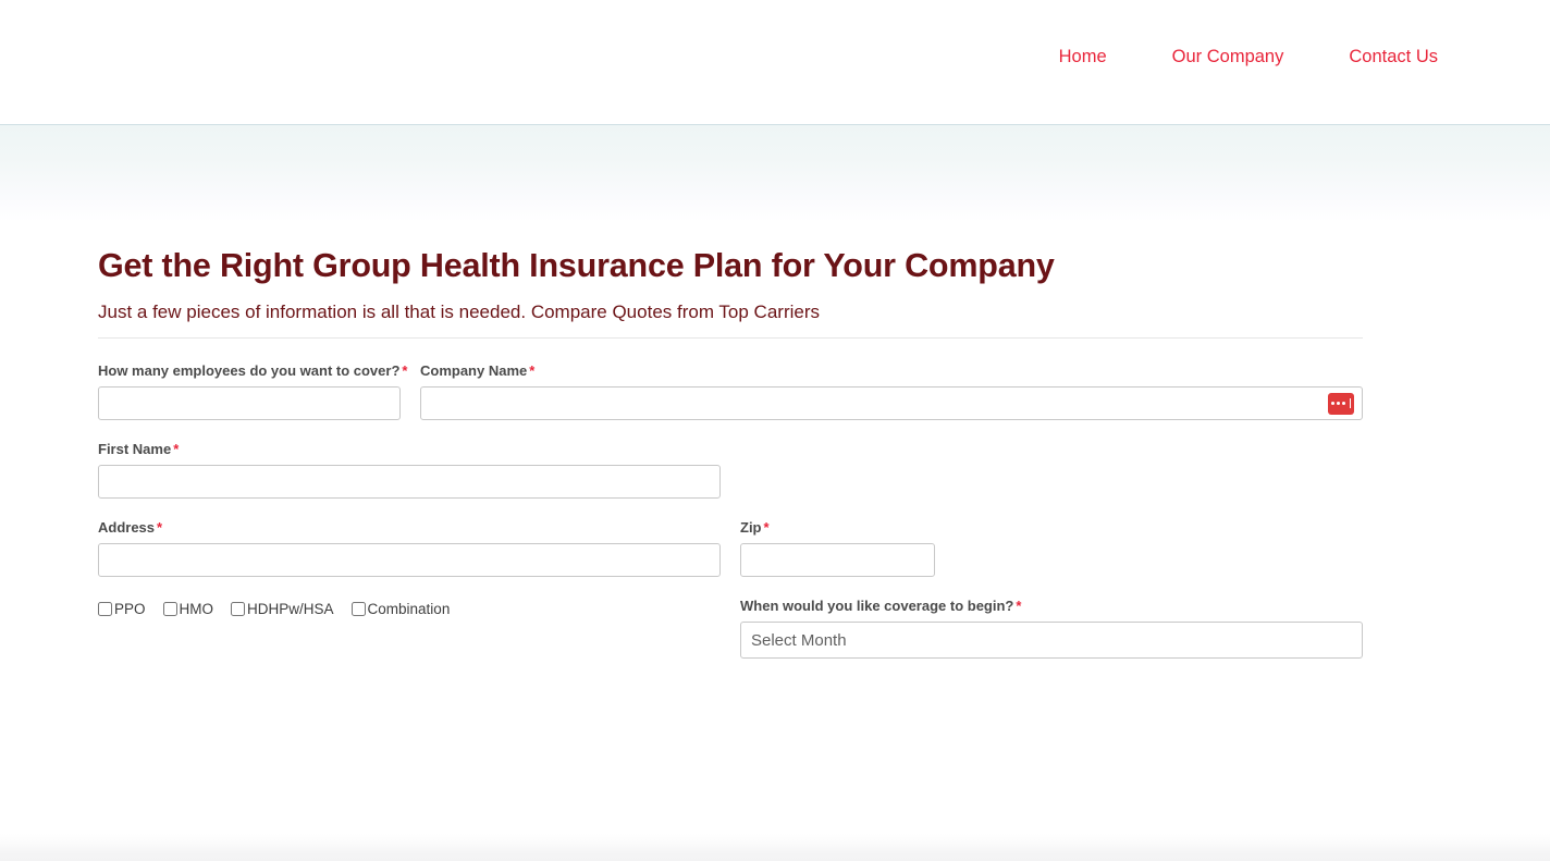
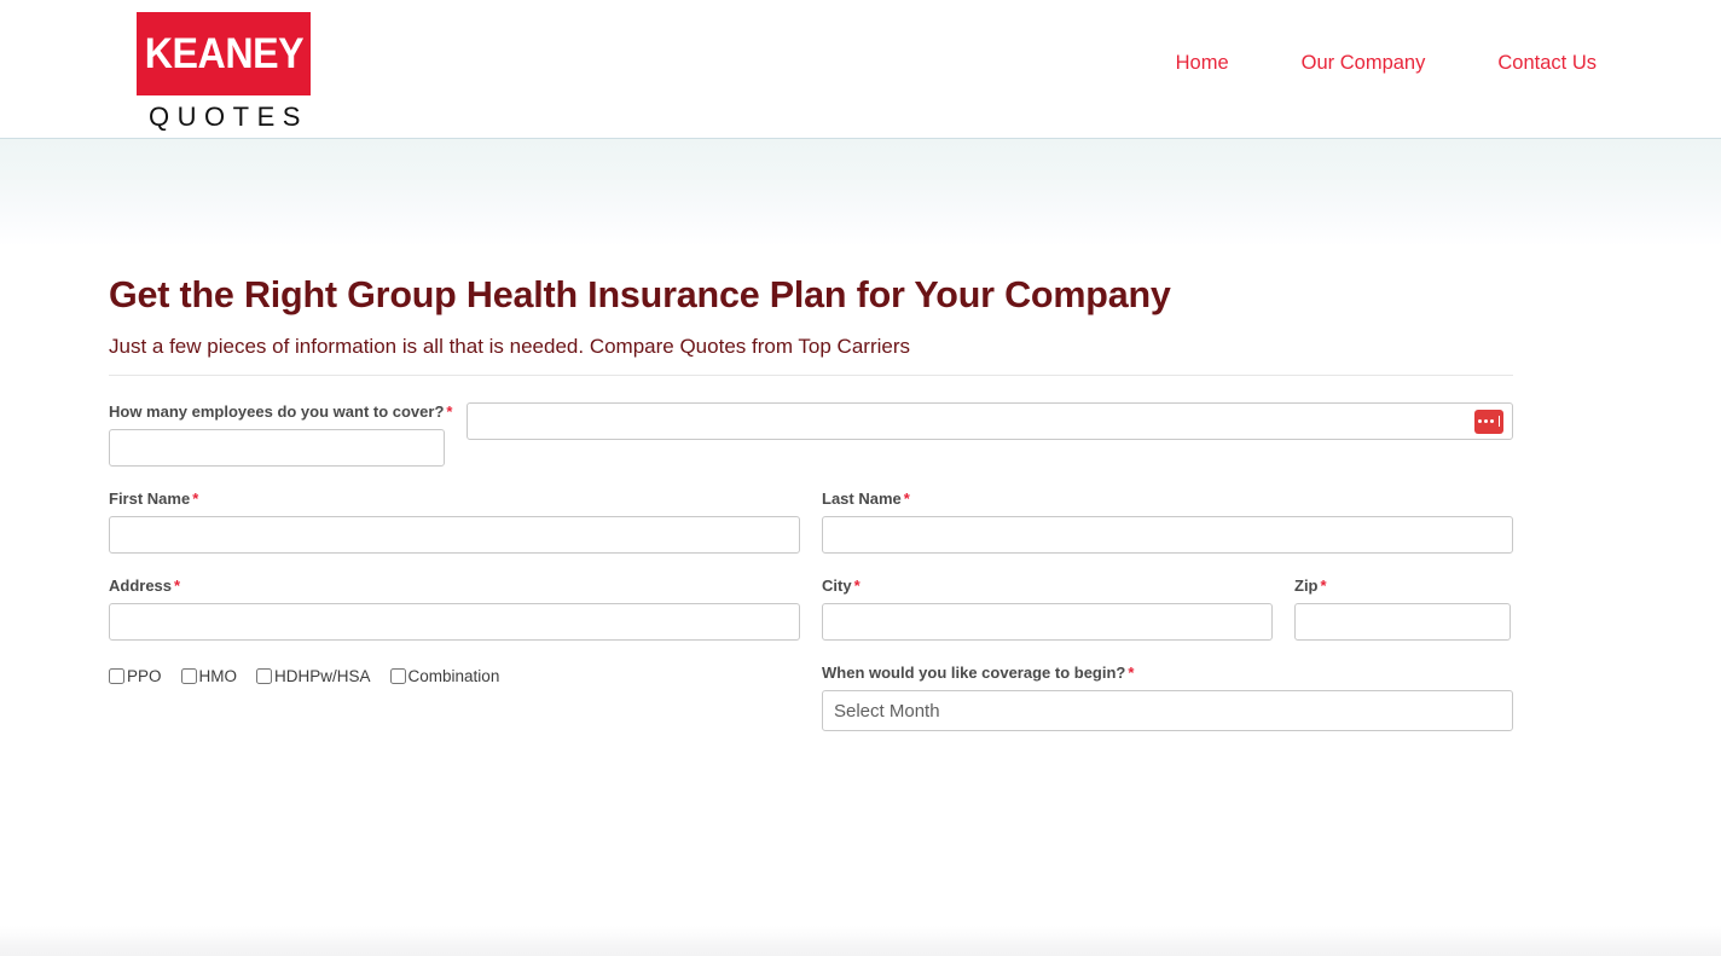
+ KEANEY
+ QUOTES
  Home
  Our Company
  Contact Us
  Get the Right Group Health Insurance Plan for Your Company
  Just a few pieces of information is all that is needed. Compare Quotes from Top Carriers
  How many employees do you want to cover? *
- Company Name *
  First Name *
+ Last Name *
  Address *
+ City *
  Zip *
  PPO
  HMO
  HDHPw/HSA
  Combination
  When would you like coverage to begin? *
  Select Month
